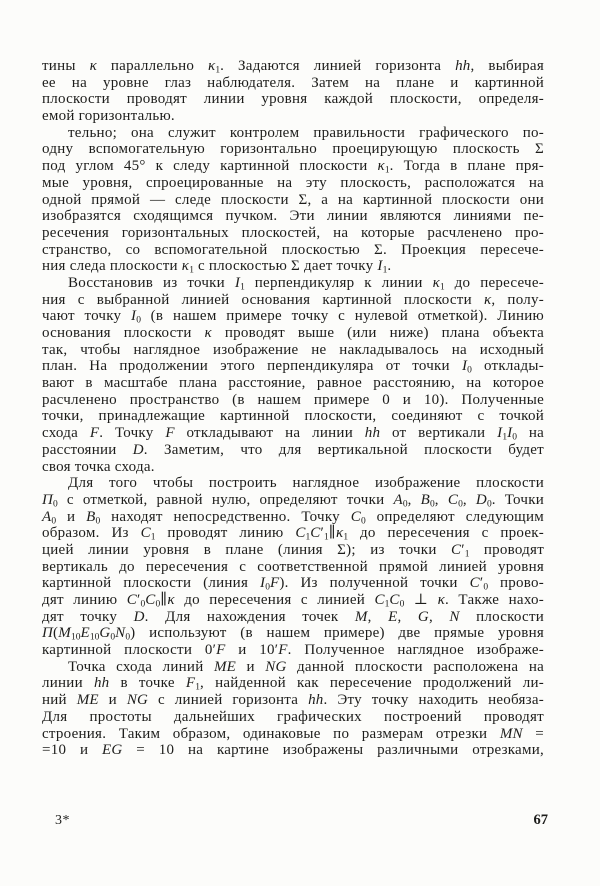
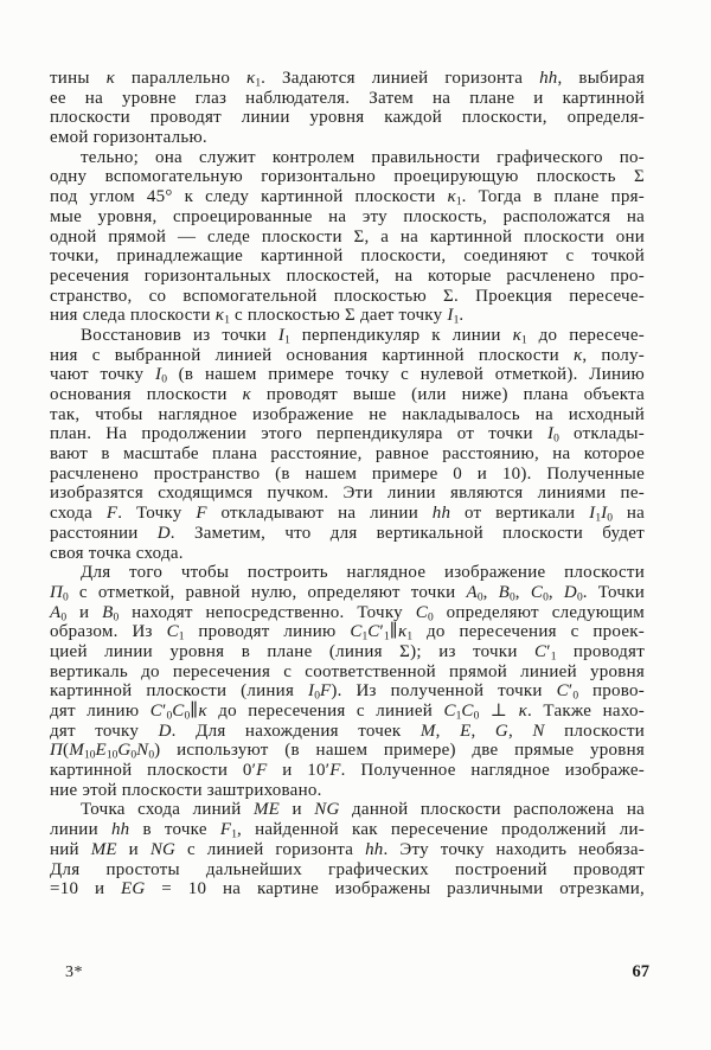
  тины κ параллельно κ1. Задаются линией горизонта hh, выбирая
  ее на уровне глаз наблюдателя. Затем на плане и картинной
  плоскости проводят линии уровня каждой плоскости, определя-
  емой горизонталью.
  тельно; она служит контролем правильности графического по-
  одну вспомогательную горизонтально проецирующую плоскость Σ
  под углом 45° к следу картинной плоскости κ1. Тогда в плане пря-
  мые уровня, спроецированные на эту плоскость, расположатся на
  одной прямой — следе плоскости Σ, а на картинной плоскости они
- изобразятся сходящимся пучком. Эти линии являются линиями пе-
+ точки, принадлежащие картинной плоскости, соединяют с точкой
  ресечения горизонтальных плоскостей, на которые расчленено про-
  странство, со вспомогательной плоскостью Σ. Проекция пересече-
  ния следа плоскости κ1 с плоскостью Σ дает точку I1.
  Восстановив из точки I1 перпендикуляр к линии κ1 до пересече-
  ния с выбранной линией основания картинной плоскости κ, полу-
  чают точку I0 (в нашем примере точку с нулевой отметкой). Линию
  основания плоскости κ проводят выше (или ниже) плана объекта
  так, чтобы наглядное изображение не накладывалось на исходный
  план. На продолжении этого перпендикуляра от точки I0 отклады-
  вают в масштабе плана расстояние, равное расстоянию, на которое
  расчленено пространство (в нашем примере 0 и 10). Полученные
- точки, принадлежащие картинной плоскости, соединяют с точкой
+ изобразятся сходящимся пучком. Эти линии являются линиями пе-
  схода F. Точку F откладывают на линии hh от вертикали I1I0 на
  расстоянии D. Заметим, что для вертикальной плоскости будет
  своя точка схода.
  Для того чтобы построить наглядное изображение плоскости
  Π0 с отметкой, равной нулю, определяют точки A0, B0, C0, D0. Точки
  A0 и B0 находят непосредственно. Точку C0 определяют следующим
  образом. Из C1 проводят линию C1C′1∥κ1 до пересечения с проек-
  цией линии уровня в плане (линия Σ); из точки C′1 проводят
  вертикаль до пересечения с соответственной прямой линией уровня
  картинной плоскости (линия I0F). Из полученной точки C′0 прово-
  дят линию C′0C0∥κ до пересечения с линией C1C0 ⊥ κ. Также нахо-
  дят точку D. Для нахождения точек M, E, G, N плоскости
  Π(M10E10G0N0) используют (в нашем примере) две прямые уровня
  картинной плоскости 0′F и 10′F. Полученное наглядное изображе-
+ ние этой плоскости заштриховано.
  Точка схода линий ME и NG данной плоскости расположена на
  линии hh в точке F1, найденной как пересечение продолжений ли-
  ний ME и NG с линией горизонта hh. Эту точку находить необяза-
  Для простоты дальнейших графических построений проводят
- строения. Таким образом, одинаковые по размерам отрезки MN =
  =10 и EG = 10 на картине изображены различными отрезками,
  3*
  67
